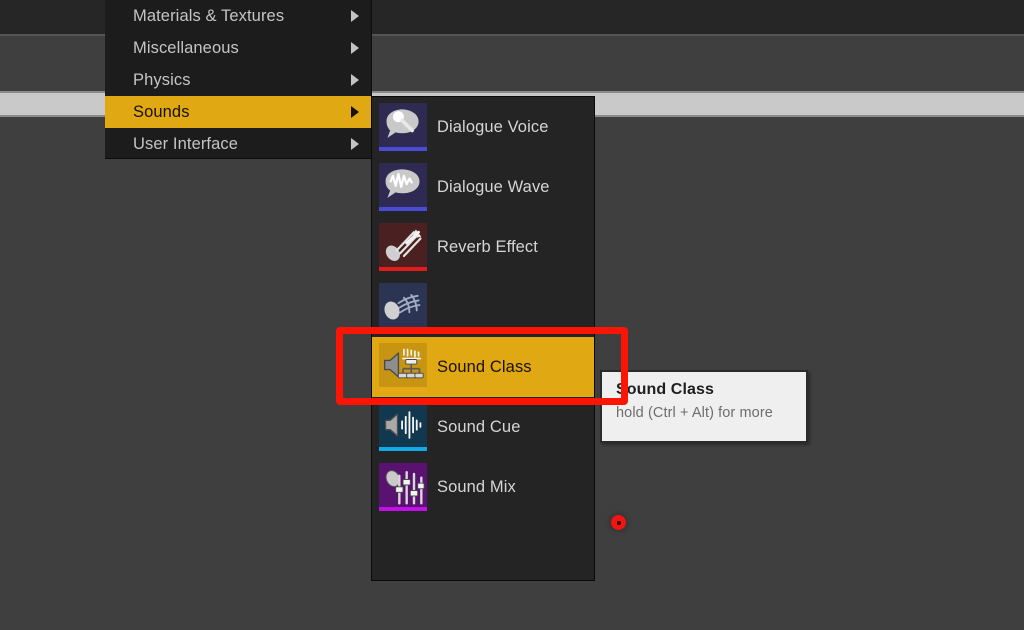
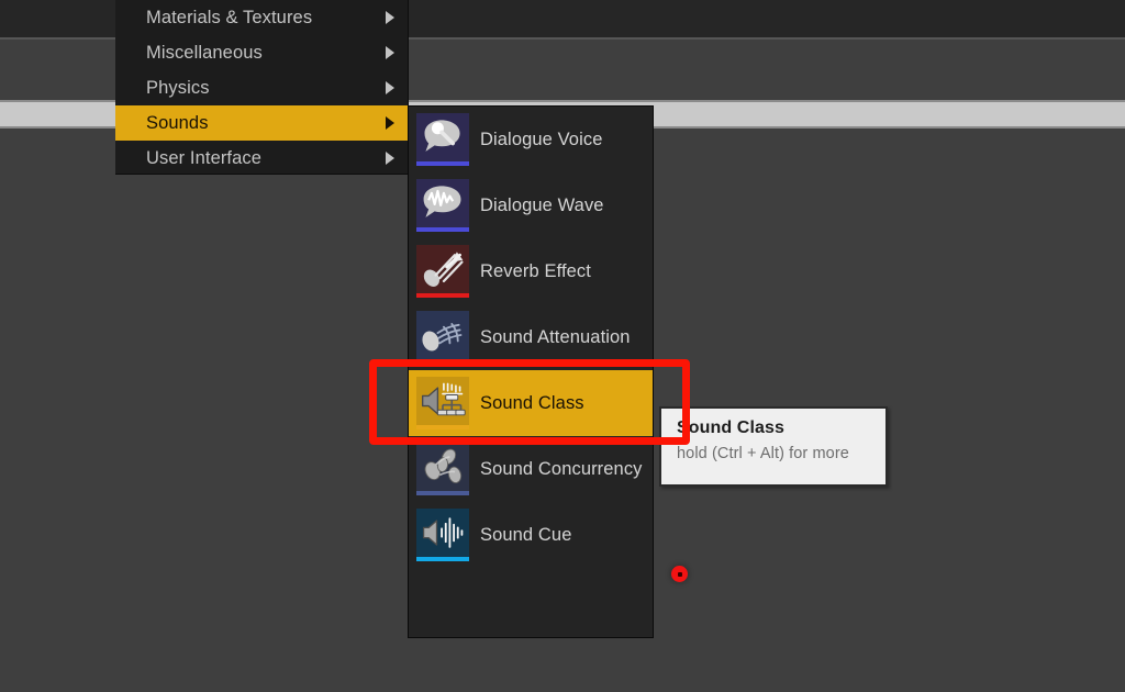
  Materials & Textures
  Miscellaneous
  Physics
  Sounds
  User Interface
  Dialogue Voice
  Dialogue Wave
  Reverb Effect
+ Sound Attenuation
  Sound Class
+ Sound Concurrency
  Sound Cue
- Sound Mix
  Sound Class
  hold (Ctrl + Alt) for more
